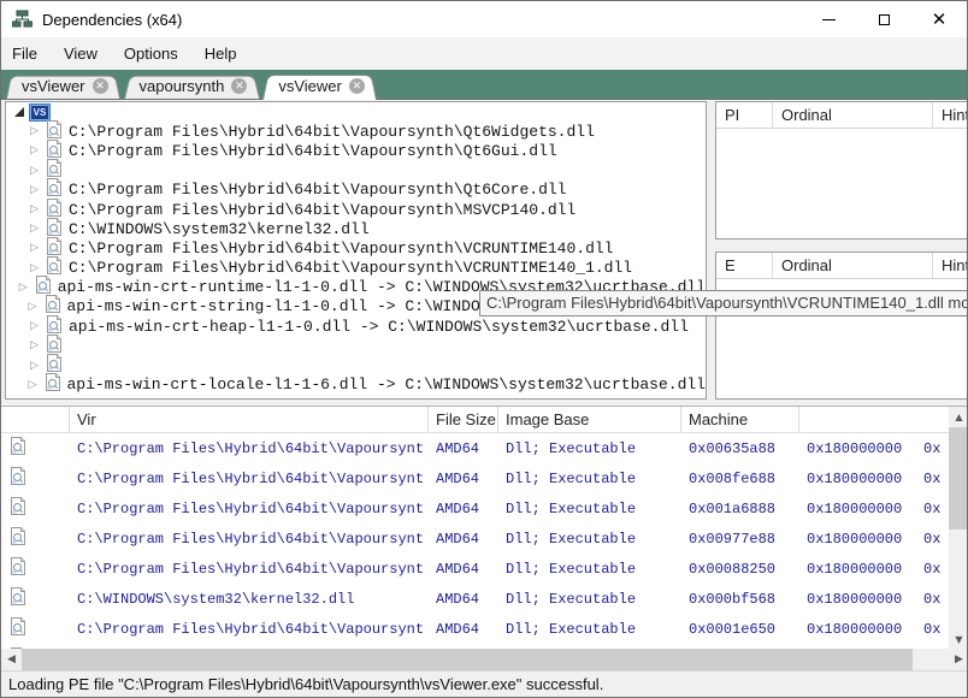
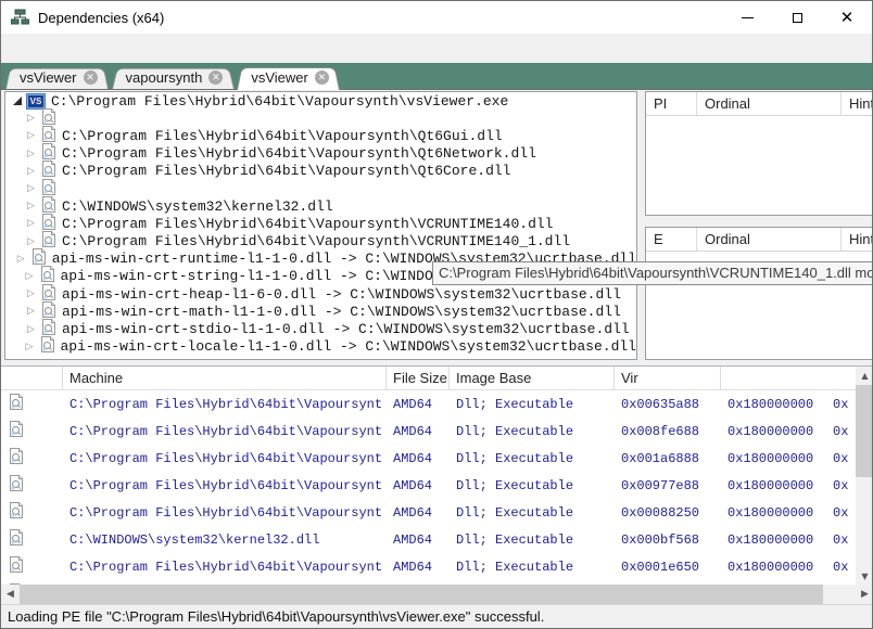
  Dependencies (x64)
  ✕
- File
- View
- Options
- Help
  vsViewer
  ✕
  vapoursynth
  ✕
  vsViewer
  ✕
  VS
+ C:\Program Files\Hybrid\64bit\Vapoursynth\vsViewer.exe
  ▷
- C:\Program Files\Hybrid\64bit\Vapoursynth\Qt6Widgets.dll
  ▷
  C:\Program Files\Hybrid\64bit\Vapoursynth\Qt6Gui.dll
  ▷
+ C:\Program Files\Hybrid\64bit\Vapoursynth\Qt6Network.dll
  ▷
  C:\Program Files\Hybrid\64bit\Vapoursynth\Qt6Core.dll
  ▷
- C:\Program Files\Hybrid\64bit\Vapoursynth\MSVCP140.dll
  ▷
  C:\WINDOWS\system32\kernel32.dll
  ▷
  C:\Program Files\Hybrid\64bit\Vapoursynth\VCRUNTIME140.dll
  ▷
  C:\Program Files\Hybrid\64bit\Vapoursynth\VCRUNTIME140_1.dll
  ▷
  api-ms-win-crt-runtime-l1-1-0.dll -> C:\WINDOWS\system32\ucrtbase.dll
  ▷
  ▷
- api-ms-win-crt-heap-l1-1-0.dll -> C:\WINDOWS\system32\ucrtbase.dll
+ api-ms-win-crt-heap-l1-6-0.dll -> C:\WINDOWS\system32\ucrtbase.dll
  ▷
+ api-ms-win-crt-math-l1-1-0.dll -> C:\WINDOWS\system32\ucrtbase.dll
  ▷
+ api-ms-win-crt-stdio-l1-1-0.dll -> C:\WINDOWS\system32\ucrtbase.dll
  ▷
- api-ms-win-crt-locale-l1-1-6.dll -> C:\WINDOWS\system32\ucrtbase.dll
+ api-ms-win-crt-locale-l1-1-0.dll -> C:\WINDOWS\system32\ucrtbase.dll
  PI
  Ordinal
  Hin
  E
  Ordinal
  Hin
  C:\Program Files\Hybrid\64bit\Vapoursynth\VCRUNTIME140_1.dll mo
- Vir
+ Machine
  File Size
  Image Base
- Machine
+ Vir
  C:\Program Files\Hybrid\64bit\Vapoursynt
  AMD64
  Dll; Executable
  0x00635a88
  0x180000000
  0x
  C:\Program Files\Hybrid\64bit\Vapoursynt
  AMD64
  Dll; Executable
  0x008fe688
  0x180000000
  0x
  C:\Program Files\Hybrid\64bit\Vapoursynt
  AMD64
  Dll; Executable
  0x001a6888
  0x180000000
  0x
  C:\Program Files\Hybrid\64bit\Vapoursynt
  AMD64
  Dll; Executable
  0x00977e88
  0x180000000
  0x
  C:\Program Files\Hybrid\64bit\Vapoursynt
  AMD64
  Dll; Executable
  0x00088250
  0x180000000
  0x
  C:\WINDOWS\system32\kernel32.dll
  AMD64
  Dll; Executable
  0x000bf568
  0x180000000
  0x
  C:\Program Files\Hybrid\64bit\Vapoursynt
  AMD64
  Dll; Executable
  0x0001e650
  0x180000000
  0x
  ▲
  ▼
  ◀
  ▶
  Loading PE file "C:\Program Files\Hybrid\64bit\Vapoursynth\vsViewer.exe" successful.
